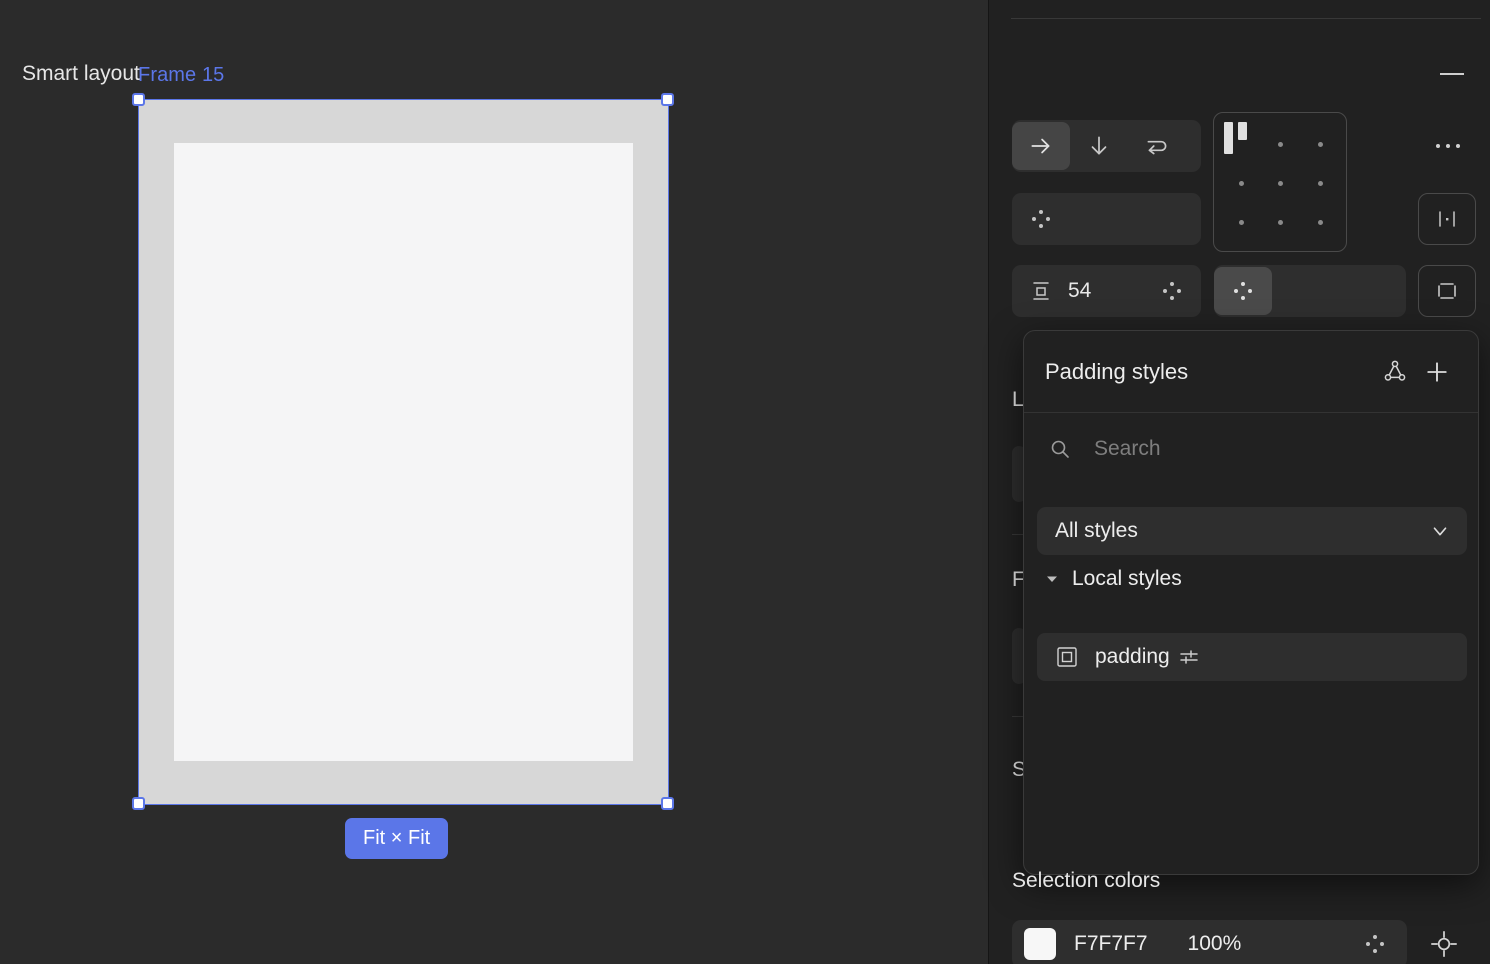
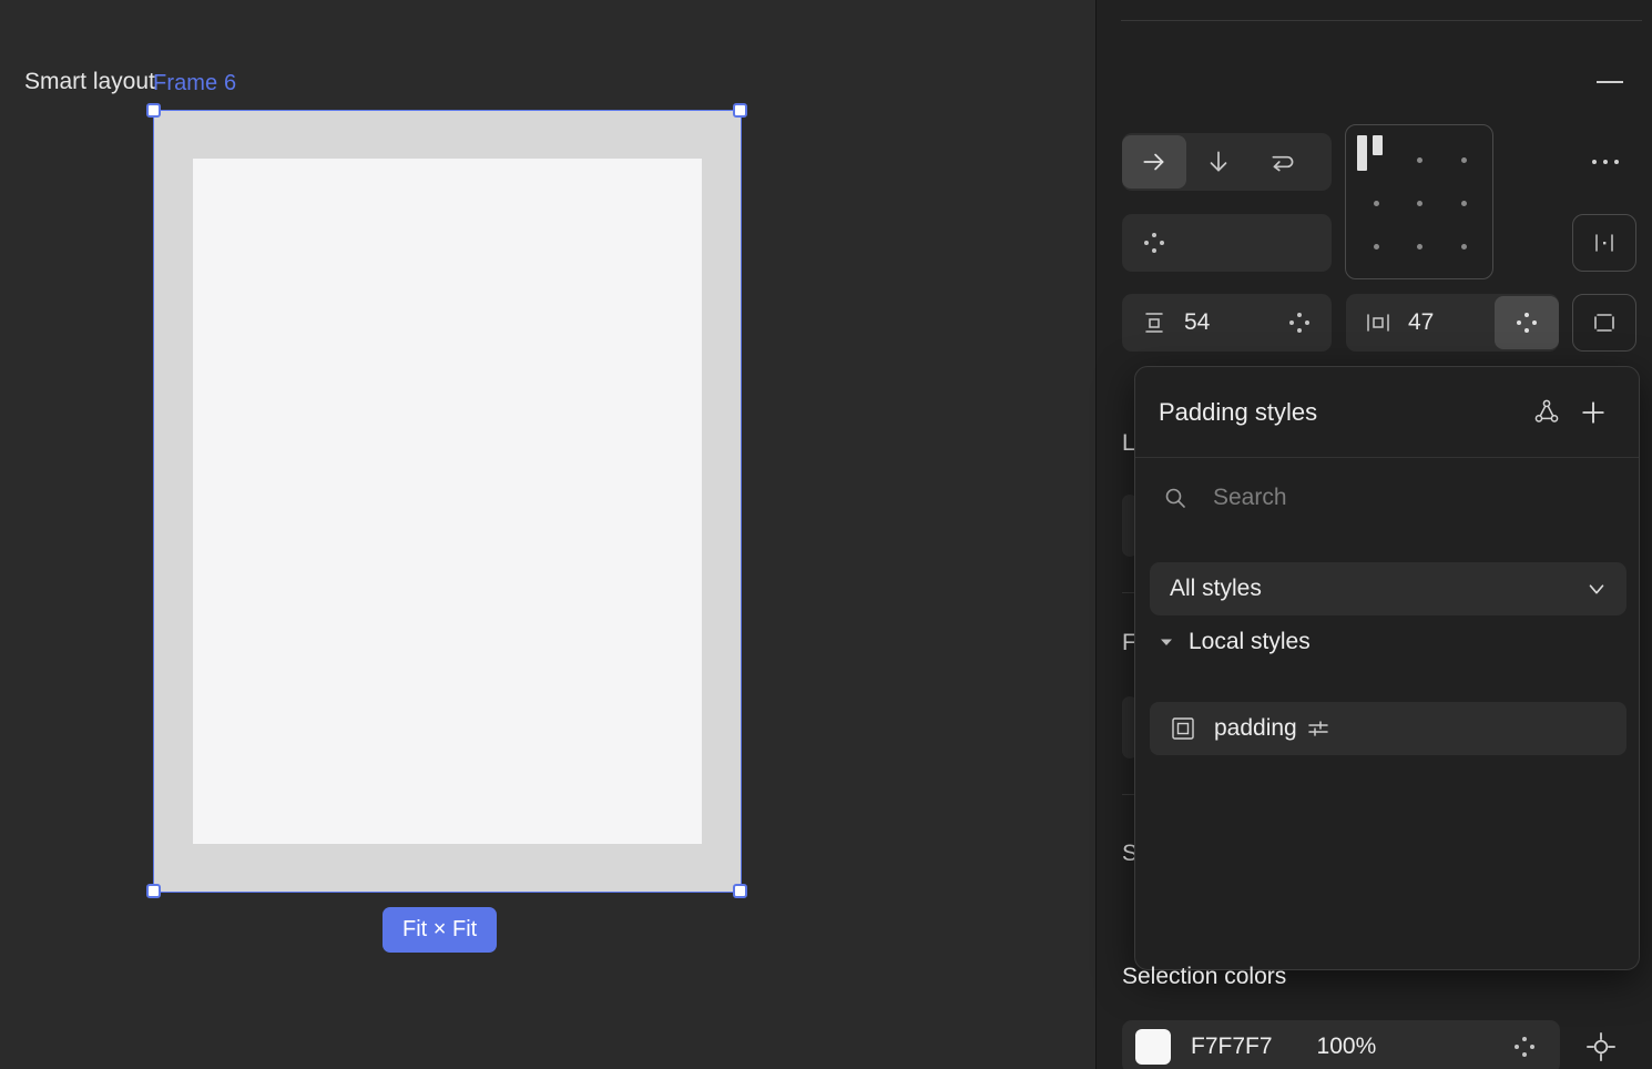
- Frame 15
+ Frame 6
  Fit × Fit
  Smart layout
  54
+ 47
  L
  F
  S
  Padding styles
  Search
  All styles
  Local styles
  padding
  Selection colors
  F7F7F7
  100%
